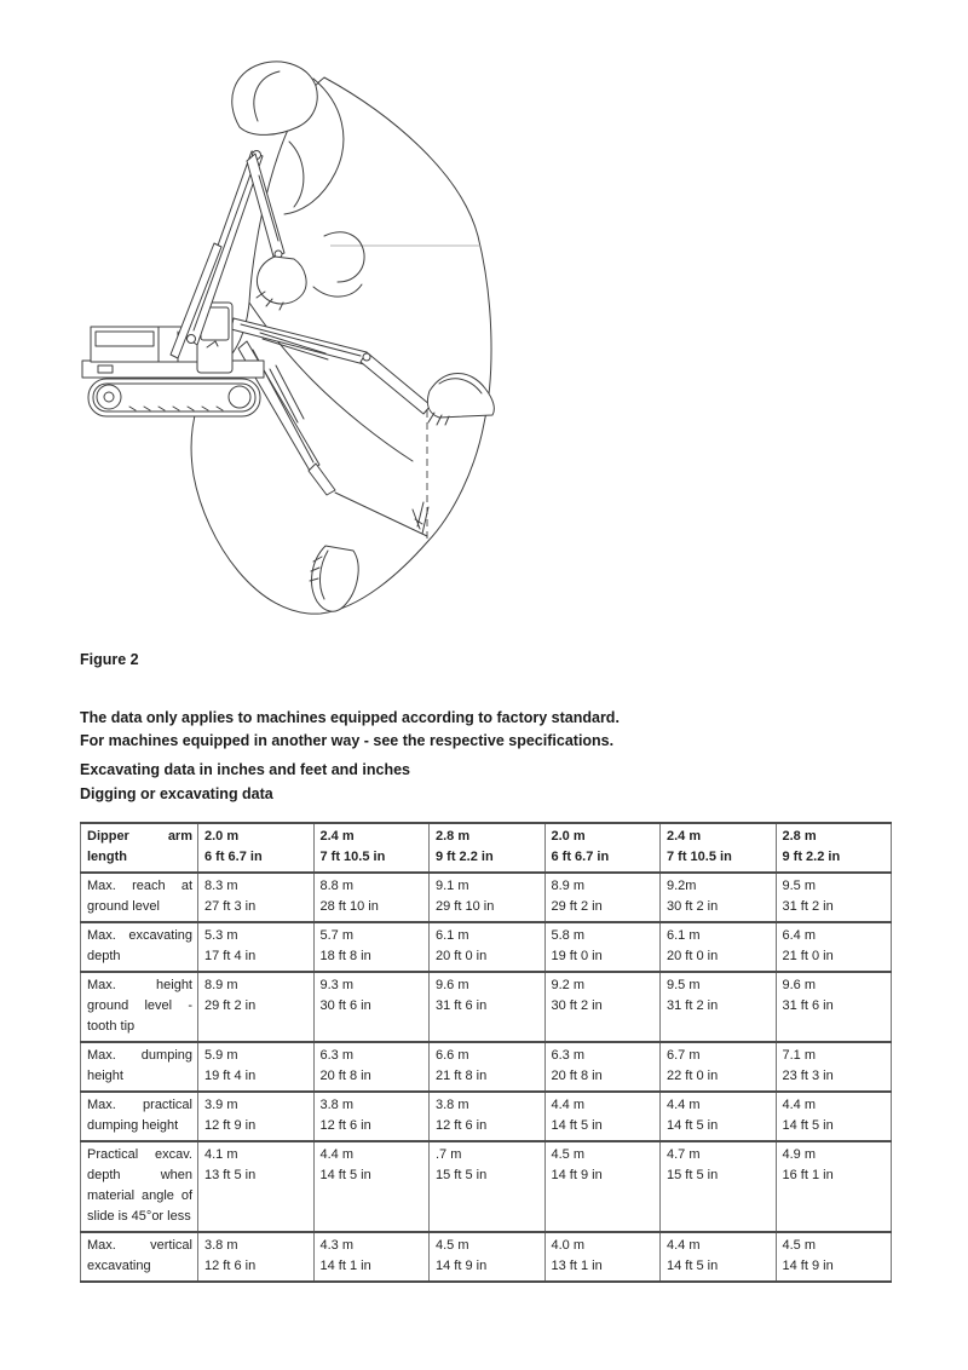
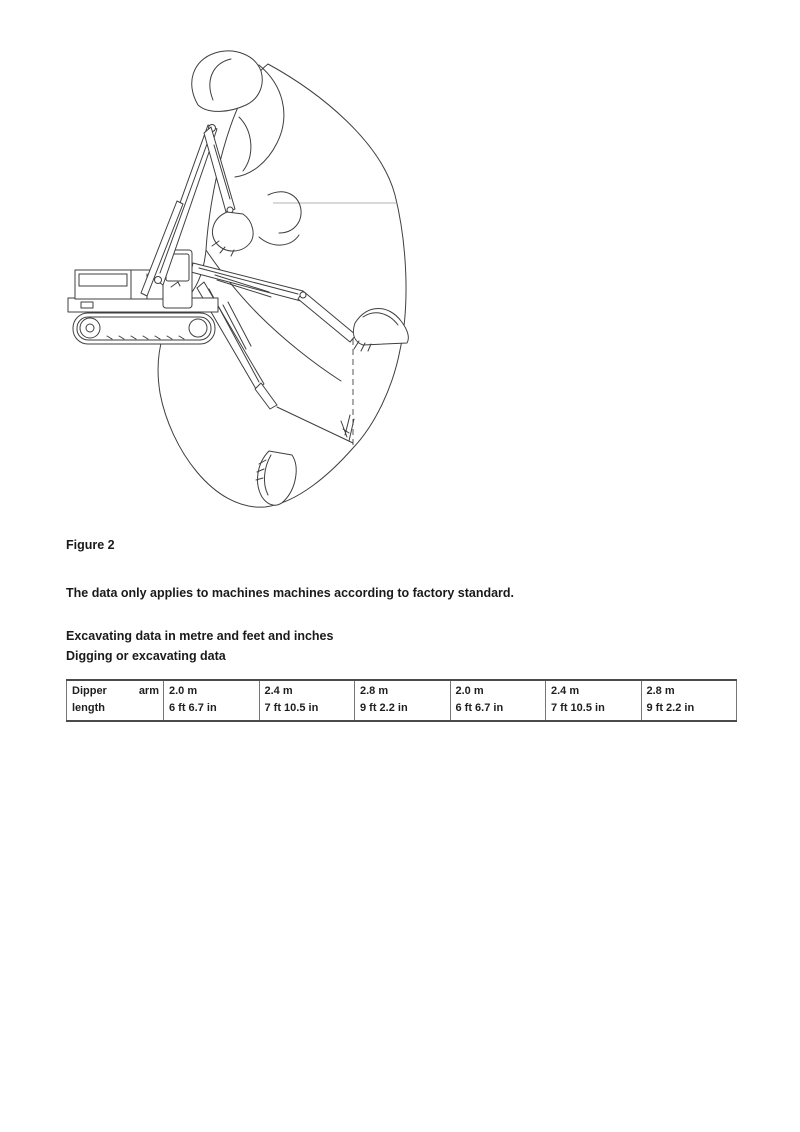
  Figure 2
- The data only applies to machines equipped according to factory standard.
+ The data only applies to machines machines according to factory standard.
- For machines equipped in another way - see the respective specifications.
- Excavating data in inches and feet and inches
+ Excavating data in metre and feet and inches
  Digging or excavating data
  Dipper arm length	2.0 m6 ft 6.7 in	2.4 m7 ft 10.5 in	2.8 m9 ft 2.2 in	2.0 m6 ft 6.7 in	2.4 m7 ft 10.5 in	2.8 m9 ft 2.2 in
- Max. reach at ground level	8.3 m27 ft 3 in	8.8 m28 ft 10 in	9.1 m29 ft 10 in	8.9 m29 ft 2 in	9.2m30 ft 2 in	9.5 m31 ft 2 in
- Max. excavating depth	5.3 m17 ft 4 in	5.7 m18 ft 8 in	6.1 m20 ft 0 in	5.8 m19 ft 0 in	6.1 m20 ft 0 in	6.4 m21 ft 0 in
- Max. height ground level - tooth tip	8.9 m29 ft 2 in	9.3 m30 ft 6 in	9.6 m31 ft 6 in	9.2 m30 ft 2 in	9.5 m31 ft 2 in	9.6 m31 ft 6 in
- Max. dumping height	5.9 m19 ft 4 in	6.3 m20 ft 8 in	6.6 m21 ft 8 in	6.3 m20 ft 8 in	6.7 m22 ft 0 in	7.1 m23 ft 3 in
- Max. practical dumping height	3.9 m12 ft 9 in	3.8 m12 ft 6 in	3.8 m12 ft 6 in	4.4 m14 ft 5 in	4.4 m14 ft 5 in	4.4 m14 ft 5 in
- Practical excav. depth when material angle of slide is 45°or less	4.1 m13 ft 5 in	4.4 m14 ft 5 in	.7 m15 ft 5 in	4.5 m14 ft 9 in	4.7 m15 ft 5 in	4.9 m16 ft 1 in
- Max. vertical excavating	3.8 m12 ft 6 in	4.3 m14 ft 1 in	4.5 m14 ft 9 in	4.0 m13 ft 1 in	4.4 m14 ft 5 in	4.5 m14 ft 9 in
